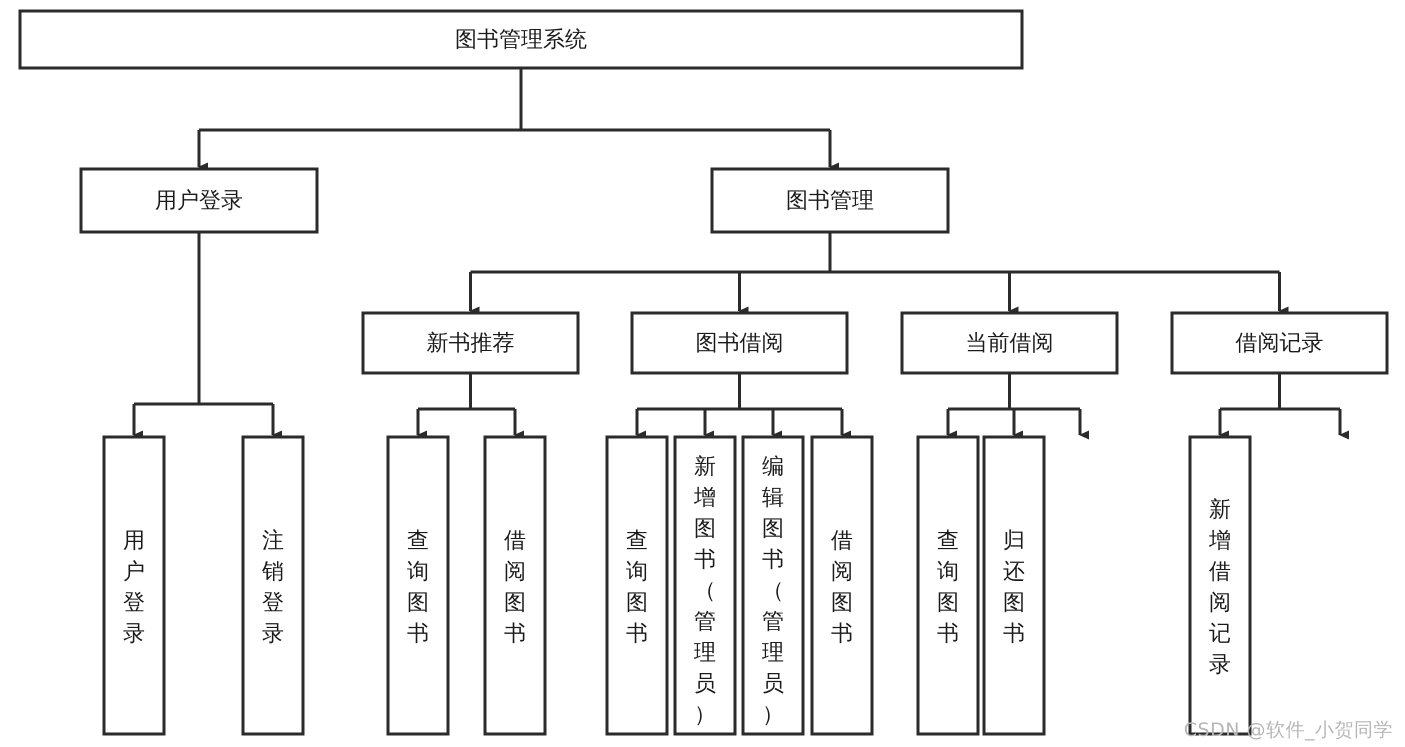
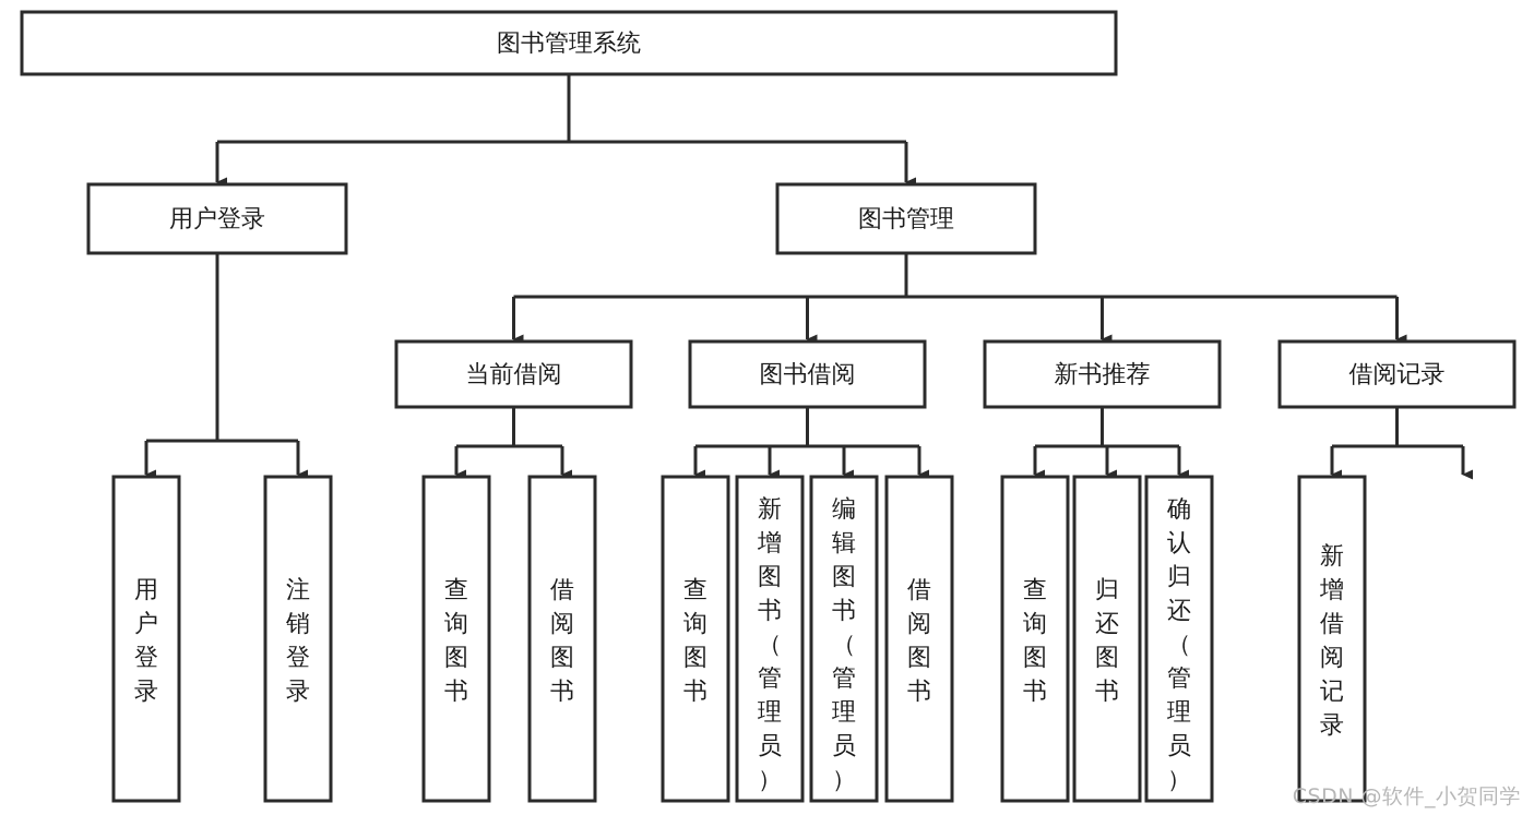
  图书管理系统
  用户登录
  图书管理
- 新书推荐
+ 当前借阅
  图书借阅
- 当前借阅
+ 新书推荐
  借阅记录
  用户登录
  注销登录
  查询图书
  借阅图书
  查询图书
  新增图书（管理员）
  编辑图书（管理员）
  借阅图书
  查询图书
  归还图书
+ 确认归还（管理员）
  新增借阅记录
  CSDN @软件_小贺同学
